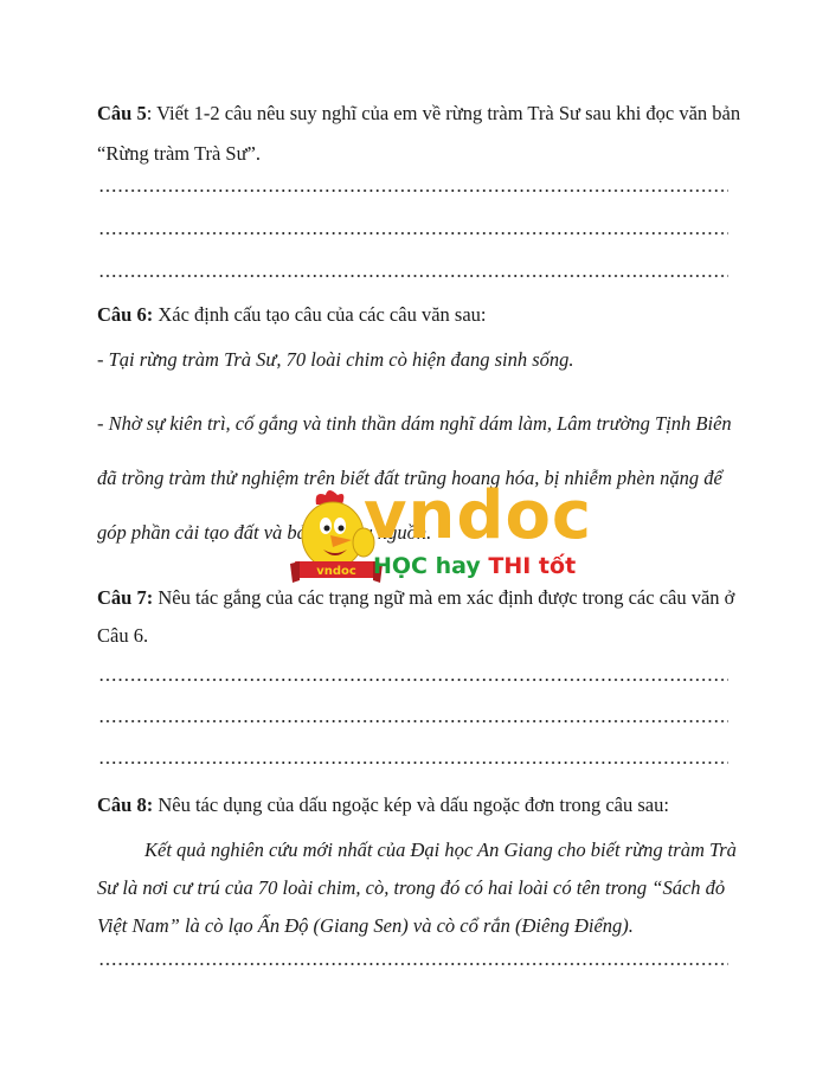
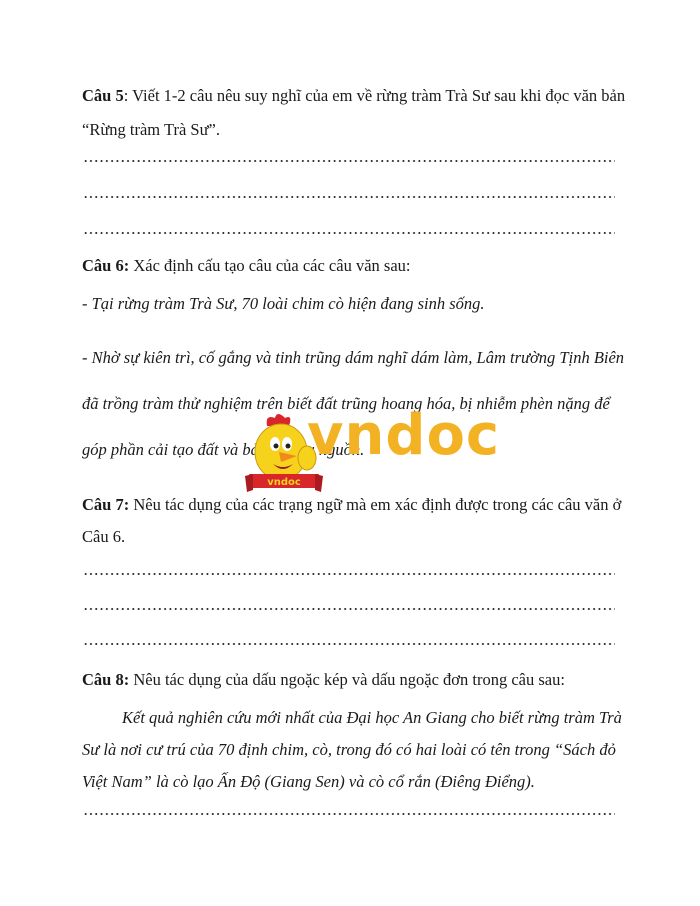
  Câu 5: Viết 1-2 câu nêu suy nghĩ của em về rừng tràm Trà Sư sau khi đọc văn bản
  “Rừng tràm Trà Sư”.
  Câu 6: Xác định cấu tạo câu của các câu văn sau:
  - Tại rừng tràm Trà Sư, 70 loài chim cò hiện đang sinh sống.
- - Nhờ sự kiên trì, cố gắng và tinh thần dám nghĩ dám làm, Lâm trường Tịnh Biên
+ - Nhờ sự kiên trì, cố gắng và tinh trũng dám nghĩ dám làm, Lâm trường Tịnh Biên
  đã trồng tràm thử nghiệm trên biết đất trũng hoang hóa, bị nhiễm phèn nặng để
  góp phần cải tạo đất và b nguồn.
  vndoc
  vndoc
- HỌC hay THI tốt
- Câu 7: Nêu tác gắng của các trạng ngữ mà em xác định được trong các câu văn ở
+ Câu 7: Nêu tác dụng của các trạng ngữ mà em xác định được trong các câu văn ở
  Câu 6.
  Câu 8: Nêu tác dụng của dấu ngoặc kép và dấu ngoặc đơn trong câu sau:
  Kết quả nghiên cứu mới nhất của Đại học An Giang cho biết rừng tràm Trà
- Sư là nơi cư trú của 70 loài chim, cò, trong đó có hai loài có tên trong “Sách đỏ
+ Sư là nơi cư trú của 70 định chim, cò, trong đó có hai loài có tên trong “Sách đỏ
  Việt Nam” là cò lạo Ấn Độ (Giang Sen) và cò cổ rắn (Điêng Điểng).
